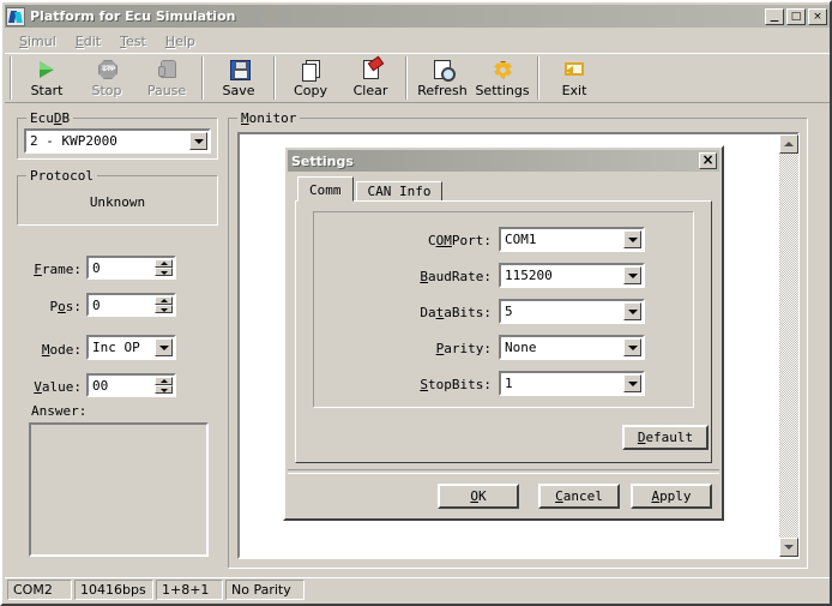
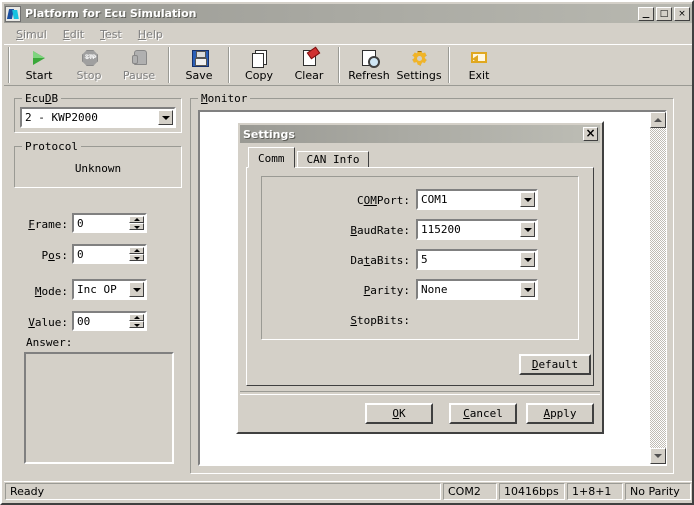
  Platform for Ecu Simulation
  _
  □
  ×
  Simul
  Edit
  Test
  Help
  Start
  Stop
  Pause
  Save
  Copy
  Clear
  Refresh
  Settings
  Exit
  EcuDB
  2 - KWP2000
  Protocol
  Unknown
  Frame:
  0
  Pos:
  0
  Mode:
  Inc OP
  Value:
  00
  Answer:
  Monitor
  Settings
  Comm
  CAN Info
  COMPort:
  COM1
  BaudRate:
  115200
  DataBits:
  5
  Parity:
  None
  StopBits:
- 1
  D
  efault
  O
  K
  C
  ancel
  A
  pply
+ Ready
  COM2
  10416bps
  1+8+1
  No Parity
